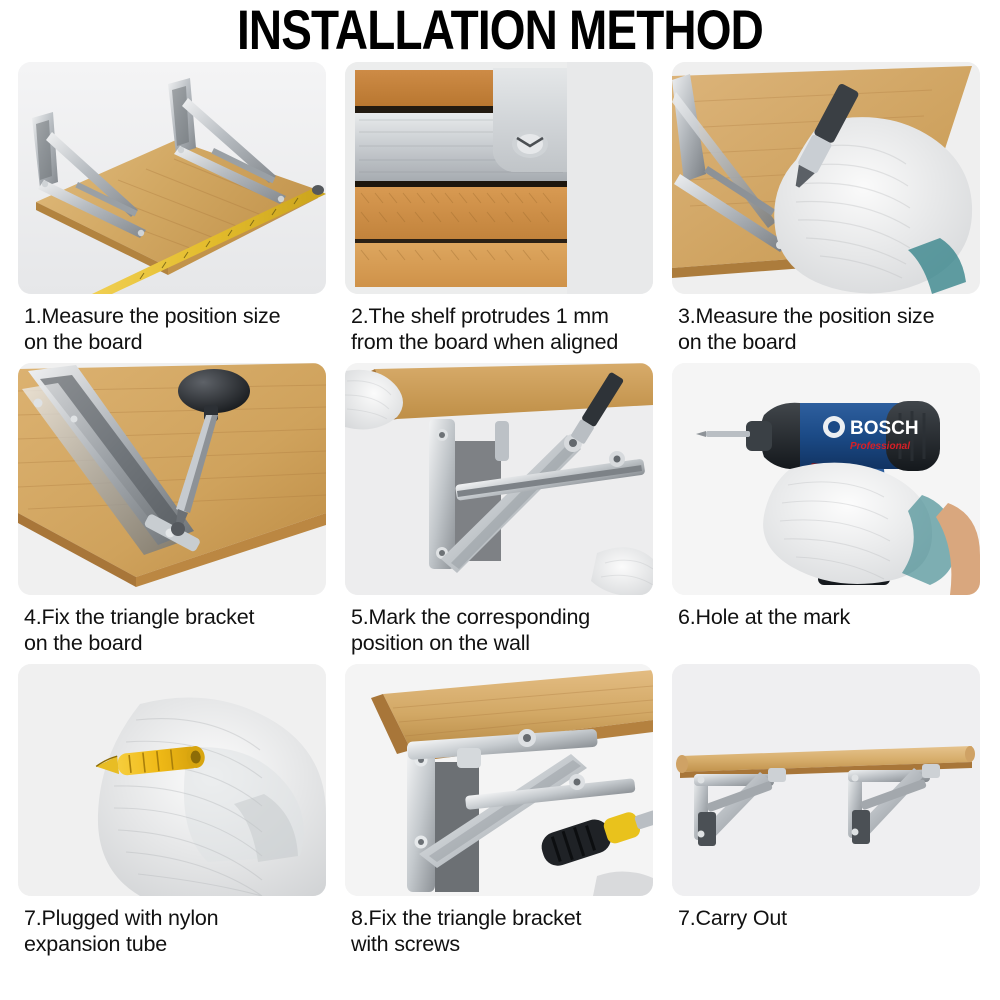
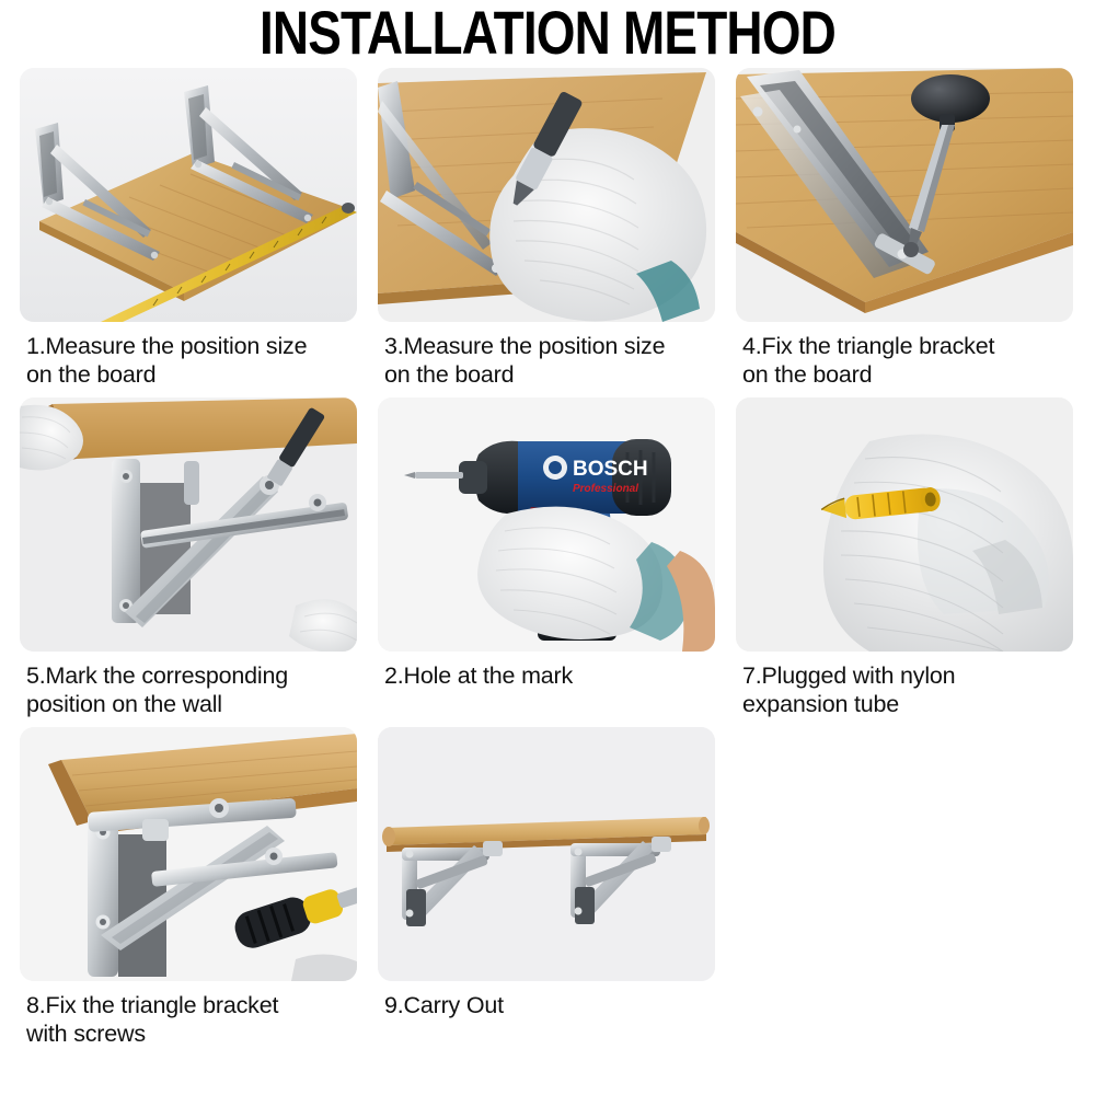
  INSTALLATION METHOD
  1.Measure the position size
  on the board
- 2.The shelf protrudes 1 mm
- from the board when aligned
  3.Measure the position size
  on the board
  4.Fix the triangle bracket
  on the board
  5.Mark the corresponding
  position on the wall
  BOSCH
  Professional
- 6.Hole at the mark
+ 2.Hole at the mark
  7.Plugged with nylon
  expansion tube
  8.Fix the triangle bracket
  with screws
- 7.Carry Out
+ 9.Carry Out
